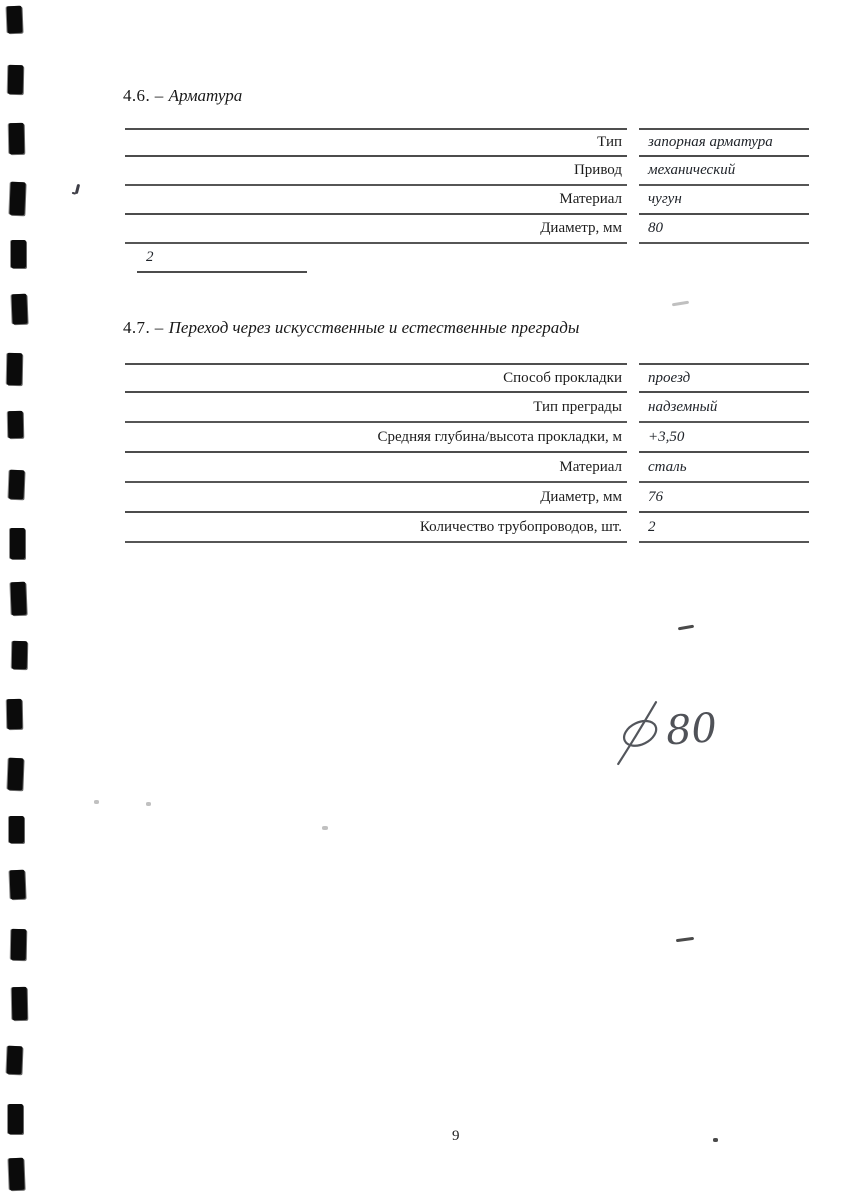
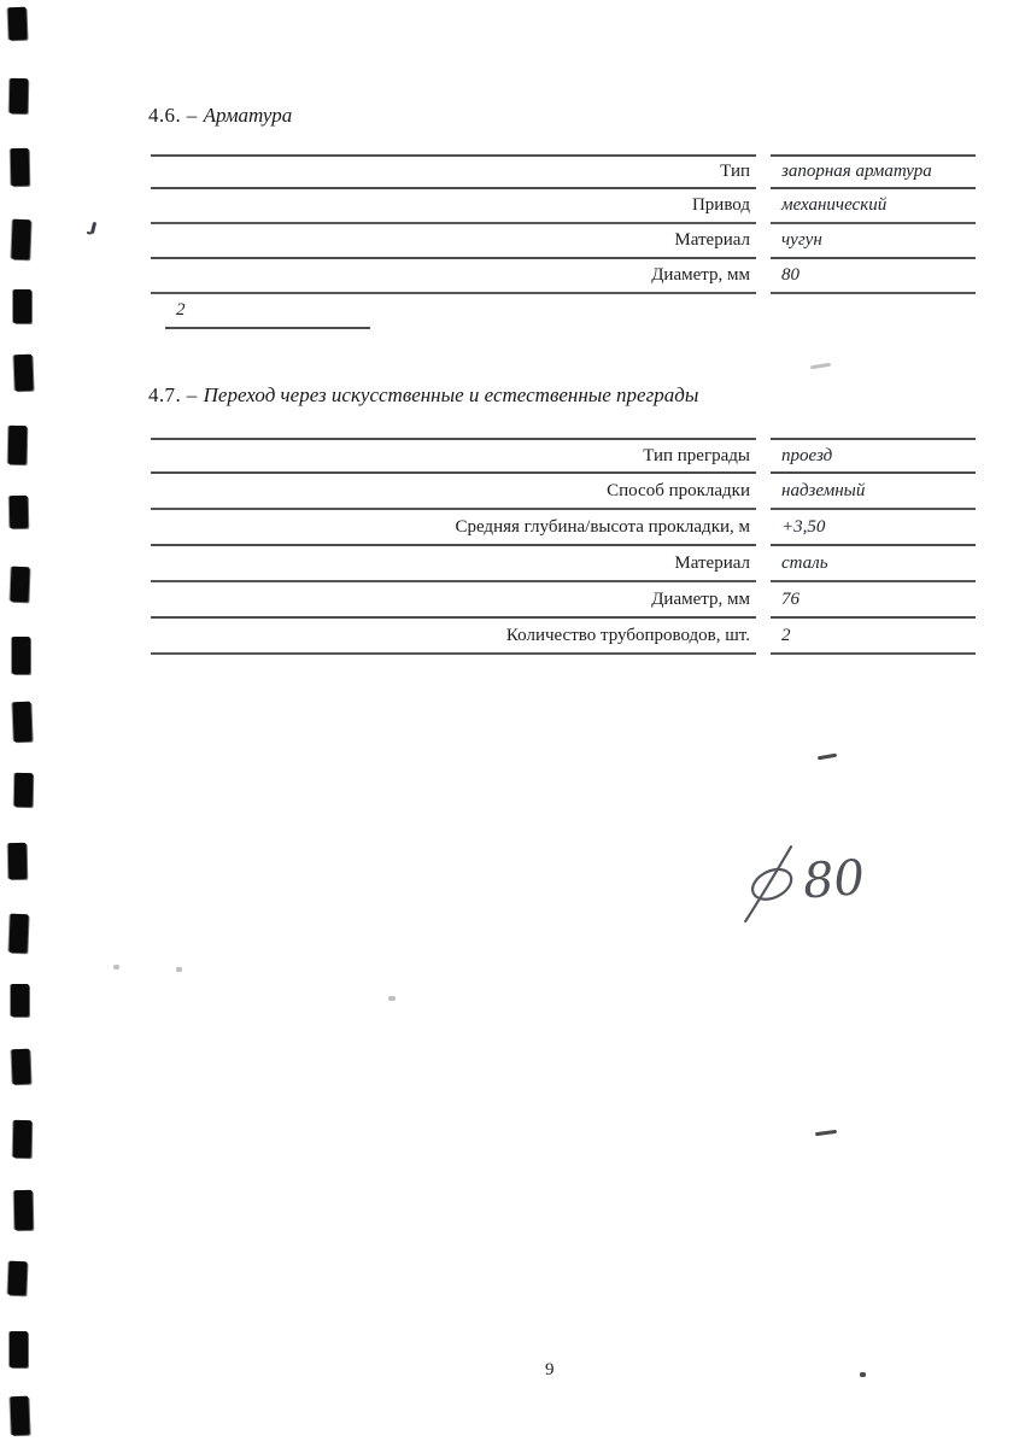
  4.6. – Арматура
  Тип
  запорная арматура
  Привод
  механический
  Материал
  чугун
  Диаметр, мм
  80
  2
  4.7. – Переход через искусственные и естественные преграды
- Способ прокладки
+ Тип преграды
  проезд
- Тип преграды
+ Способ прокладки
  надземный
  Средняя глубина/высота прокладки, м
  +3,50
  Материал
  сталь
  Диаметр, мм
  76
  Количество трубопроводов, шт.
  2
  9
